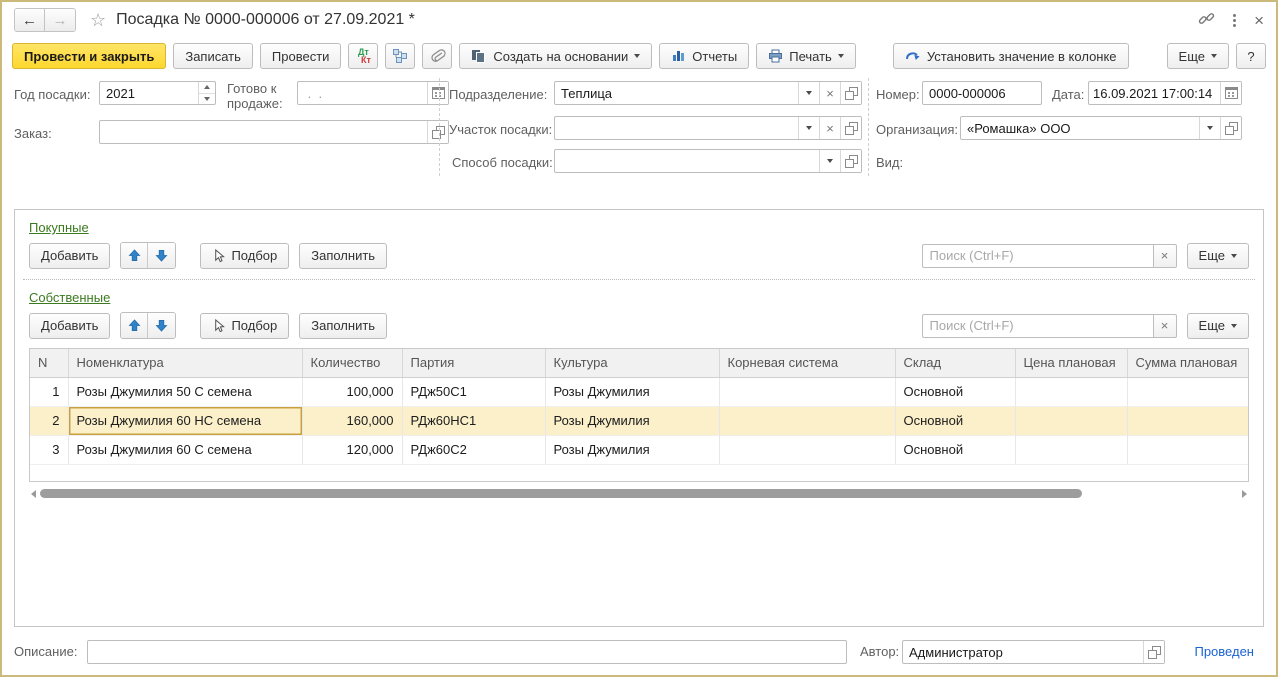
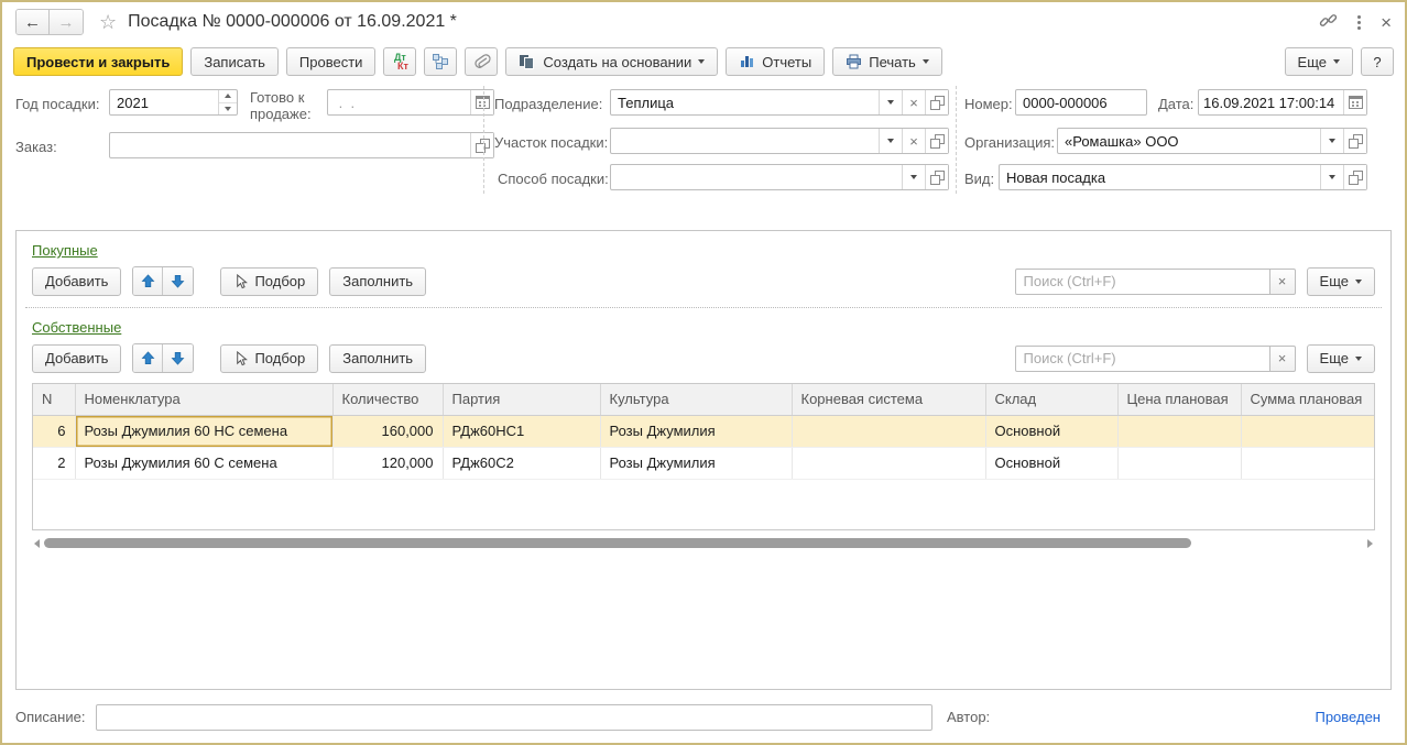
  ←
  →
  ☆
- Посадка № 0000-000006 от 27.09.2021 *
+ Посадка № 0000-000006 от 16.09.2021 *
  ×
  Провести и закрыть
  Записать
  Провести
  Дт
  Кт
  Создать на основании
  Отчеты
  Печать
- Установить значение в колонке
  Еще
  ?
  Год посадки:
  2021
  Готово к продаже:
  . .
  Заказ:
  Подразделение:
  Теплица
  ×
  Участок посадки:
  ×
  Способ посадки:
  Номер:
  0000-000006
  Дата:
  16.09.2021 17:00:14
  Организация:
  «Ромашка» ООО
  Вид:
+ Новая посадка
  Покупные
  Добавить
  Подбор
  Заполнить
  Поиск (Ctrl+F)
  ×
  Еще
  Собственные
  Добавить
  Подбор
  Заполнить
  Поиск (Ctrl+F)
  ×
  Еще
  N	Номенклатура	Количество	Партия	Культура	Корневая система	Склад	Цена плановая	Сумма плановая
- 1	Розы Джумилия 50 С семена	100,000	РДж50С1	Розы Джумилия		Основной
- 2	Розы Джумилия 60 НС семена	160,000	РДж60НС1	Розы Джумилия		Основной
+ 6	Розы Джумилия 60 НС семена	160,000	РДж60НС1	Розы Джумилия		Основной
- 3	Розы Джумилия 60 С семена	120,000	РДж60С2	Розы Джумилия		Основной
+ 2	Розы Джумилия 60 С семена	120,000	РДж60С2	Розы Джумилия		Основной
  Описание:
  Автор:
- Администратор
  Проведен
